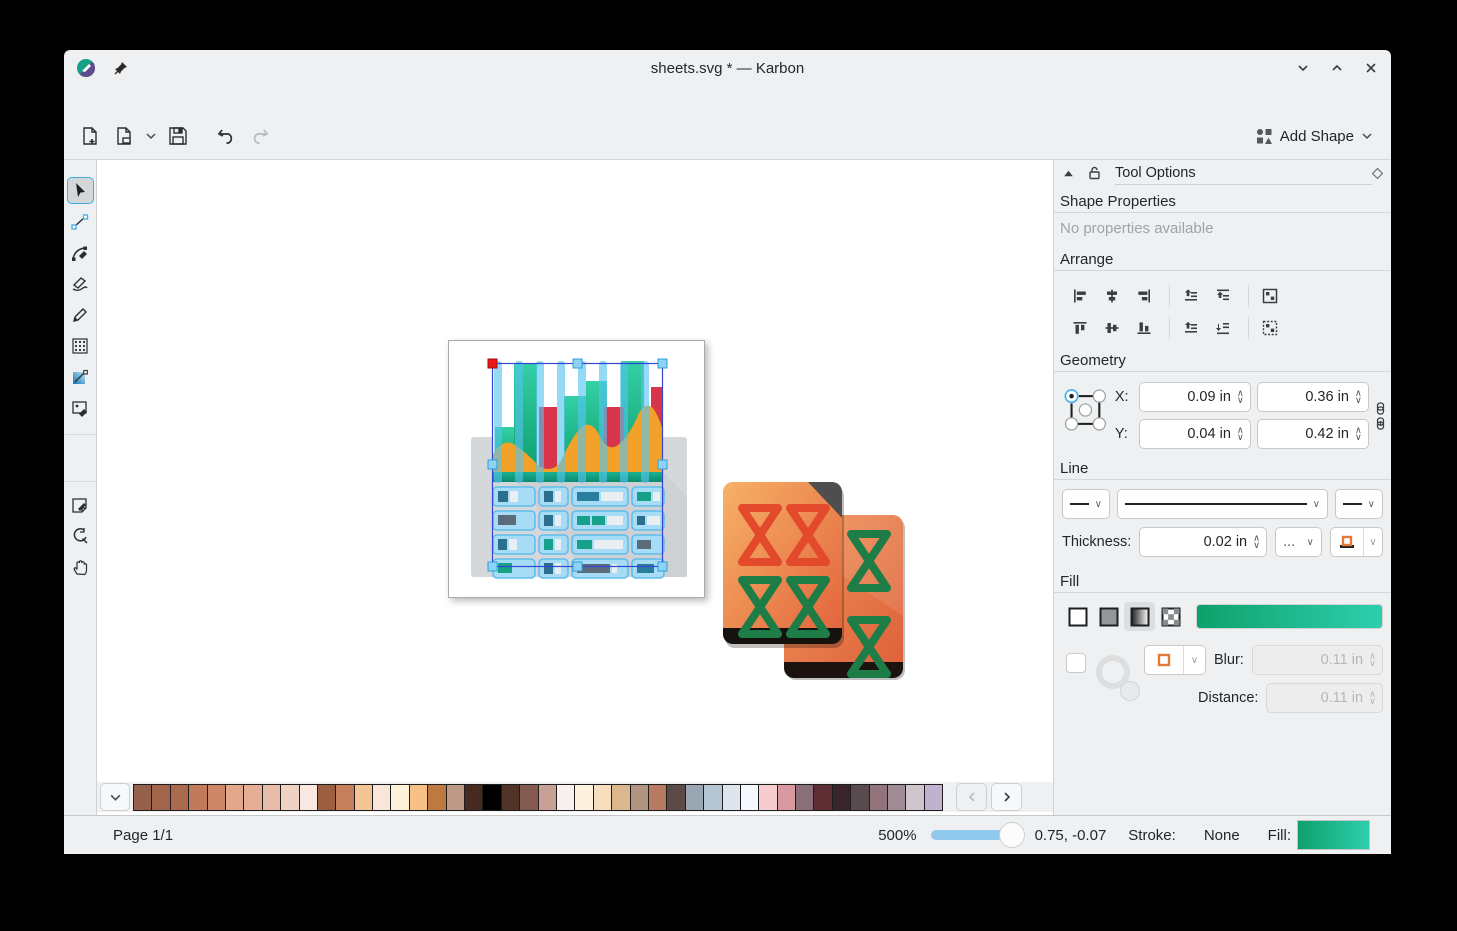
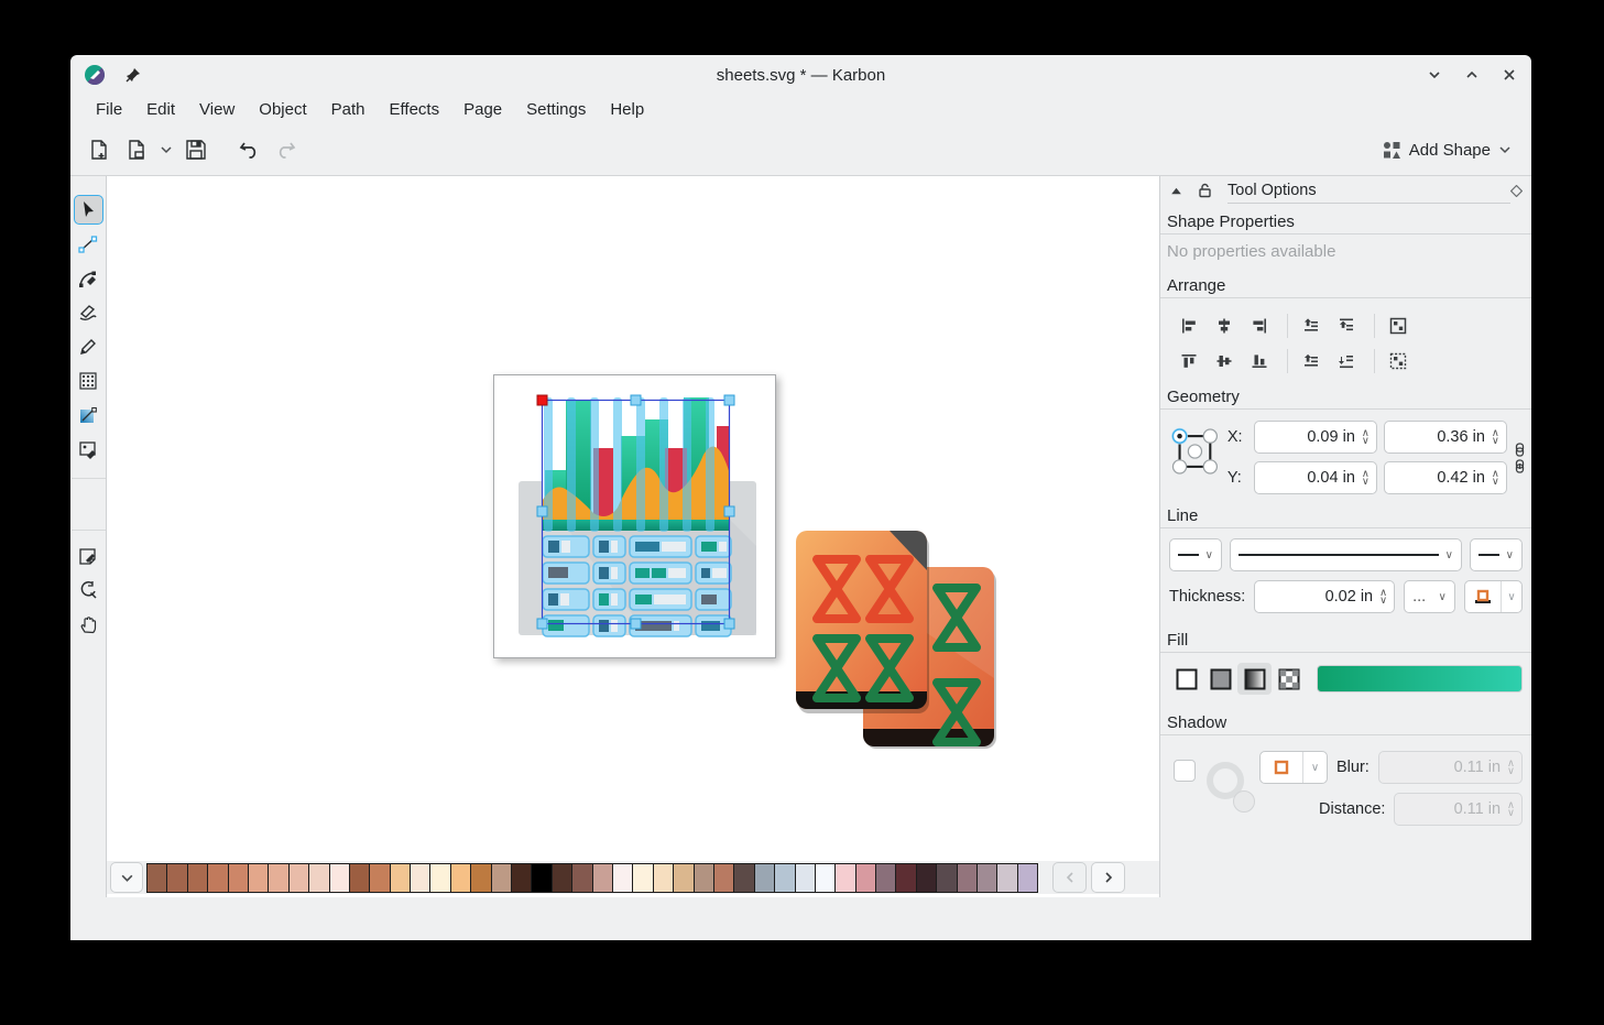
  sheets.svg * — Karbon
+ File
+ Edit
+ View
+ Object
+ Path
+ Effects
+ Page
+ Settings
+ Help
  Add Shape
  Tool Options
  Shape Properties
  No properties available
  Arrange
  Geometry
  X:
  0.09 in
  ∧
  ∨
  0.36 in
  ∧
  ∨
  Y:
  0.04 in
  ∧
  ∨
  0.42 in
  ∧
  ∨
  Line
  ∨
  ∨
  ∨
  Thickness:
  0.02 in
  ∧
  ∨
  ...
  ∨
  ∨
  Fill
+ Shadow
  ∨
  Blur:
  0.11 in
  ∧
  ∨
  Distance:
  0.11 in
  ∧
  ∨
- Page 1/1
- 500%
- 0.75, -0.07
- Stroke:
- None
- Fill:
